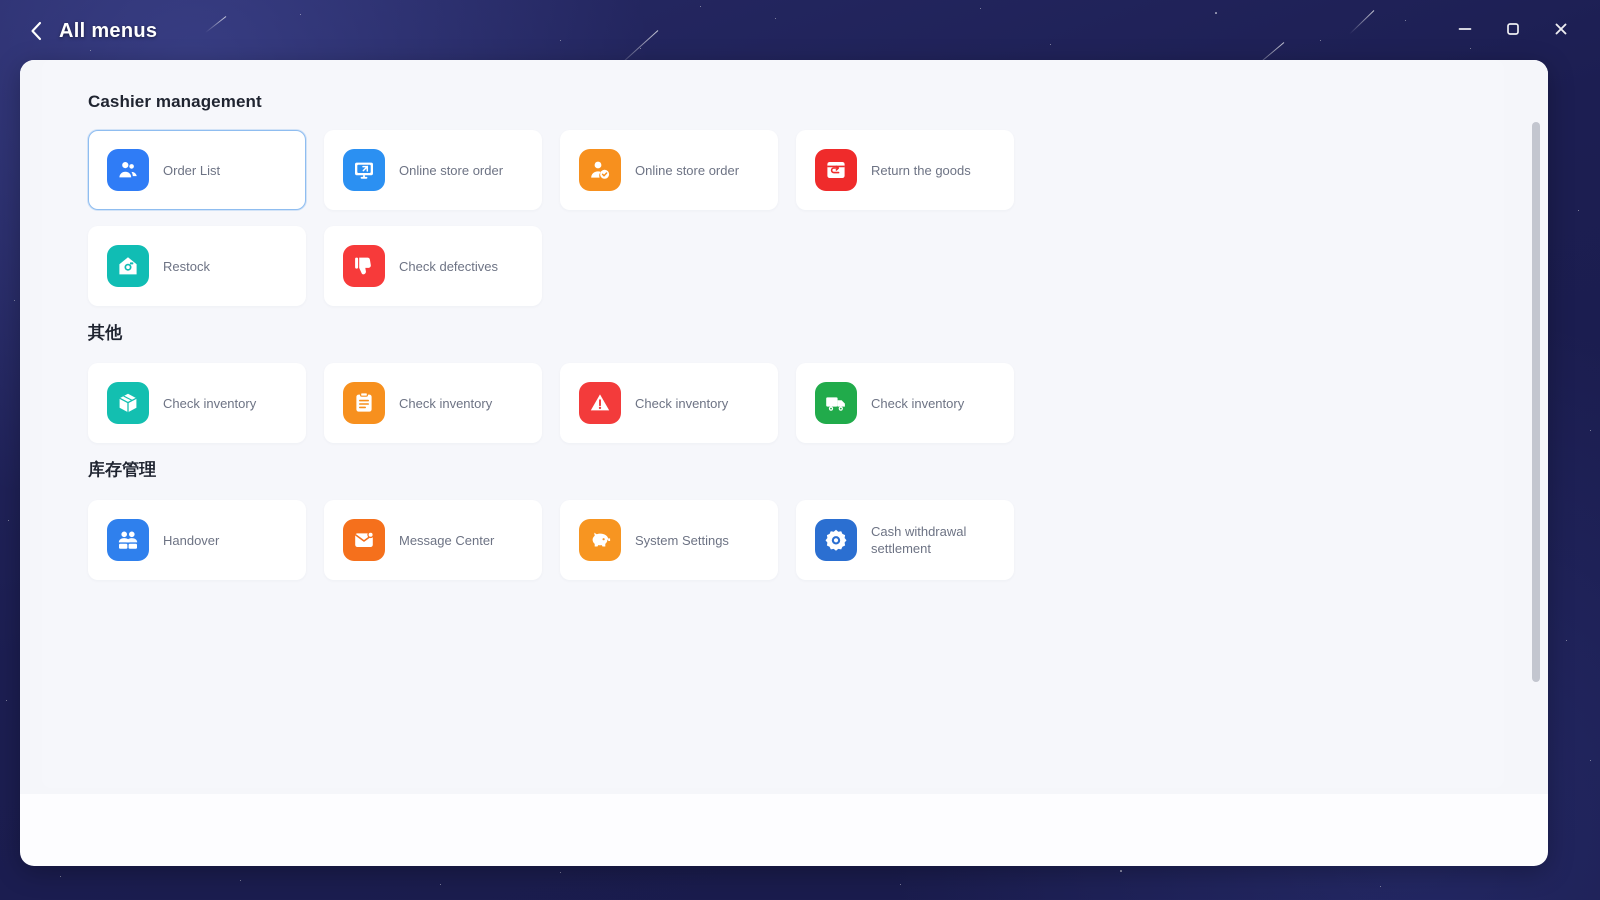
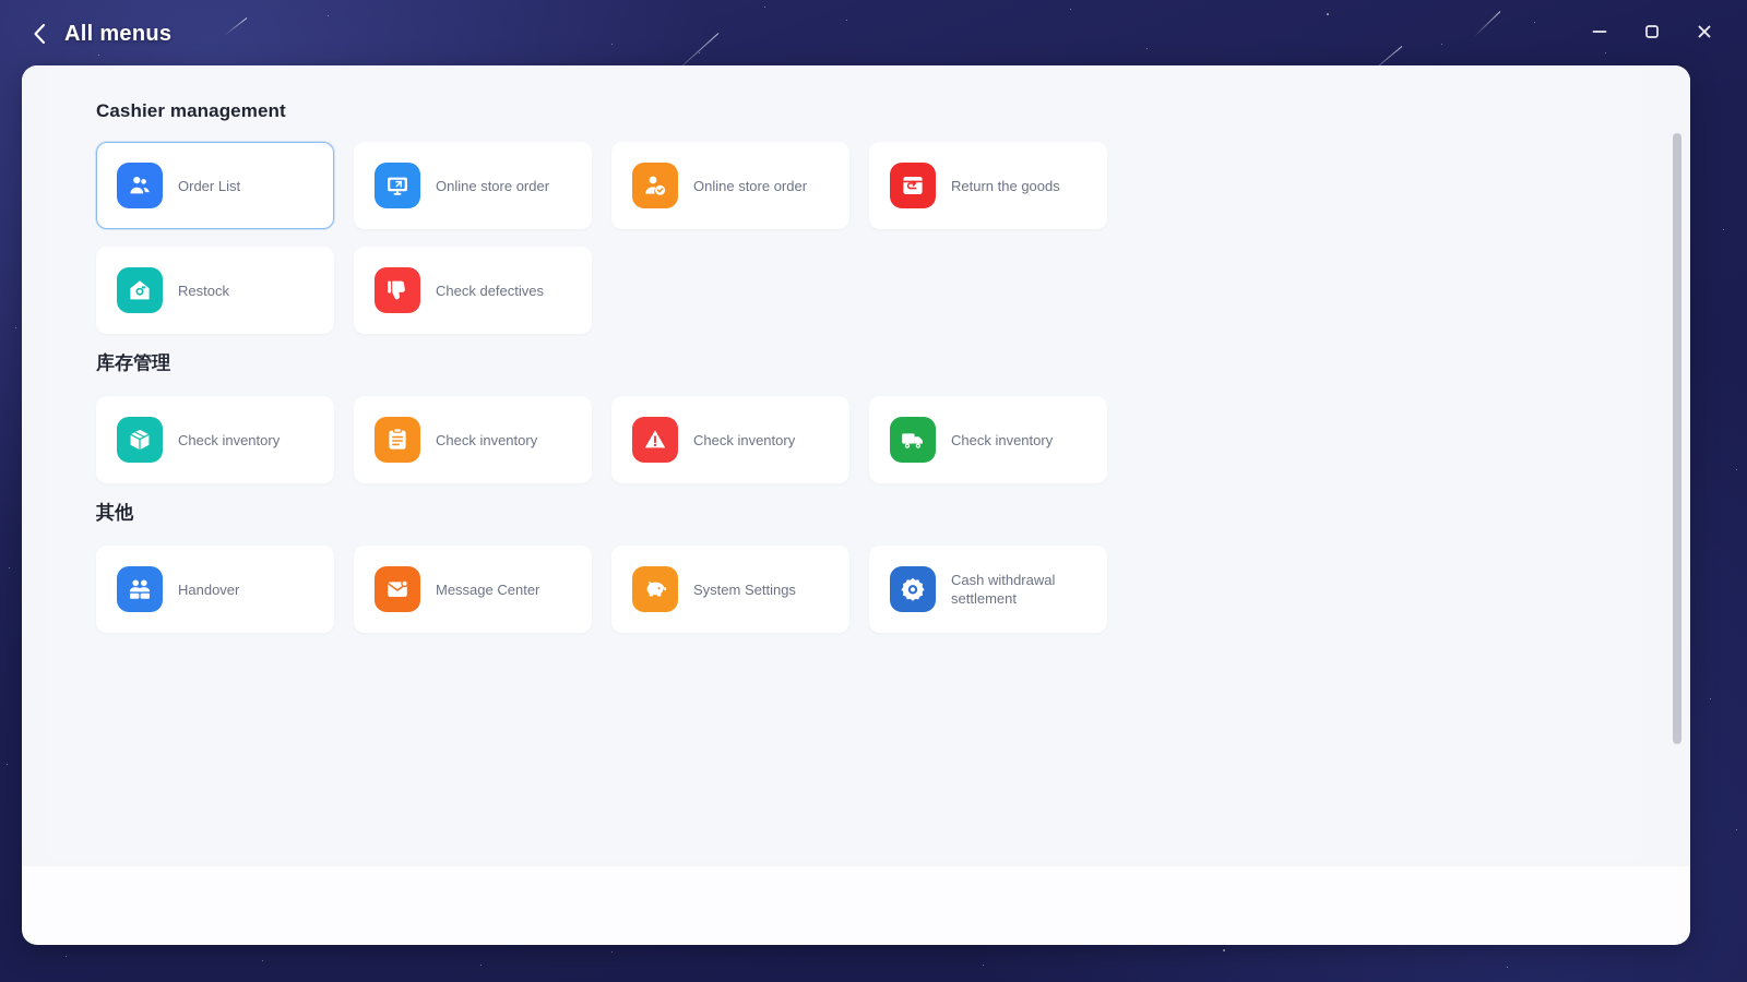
  All menus
  Cashier management
  Order List
  Online store order
  Online store order
  Return the goods
  Restock
  Check defectives
- 其他
+ 库存管理
  Check inventory
  Check inventory
  Check inventory
  Check inventory
- 库存管理
+ 其他
  Handover
  Message Center
  System Settings
  Cash withdrawal settlement
